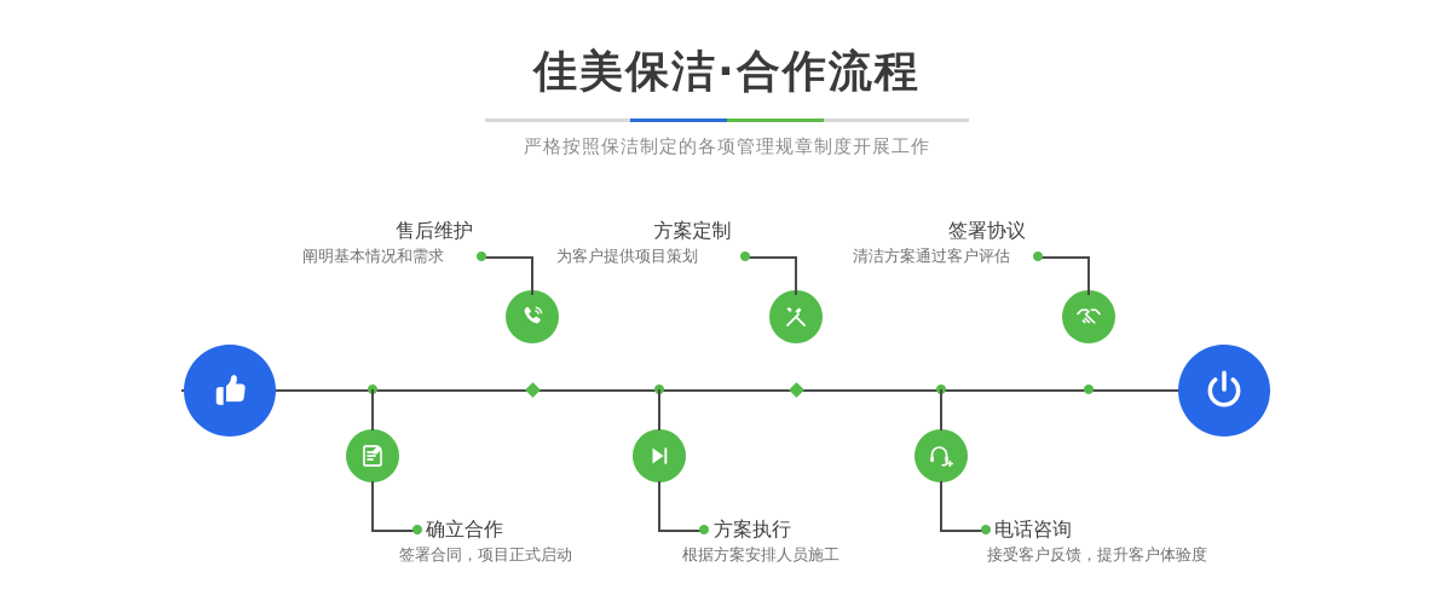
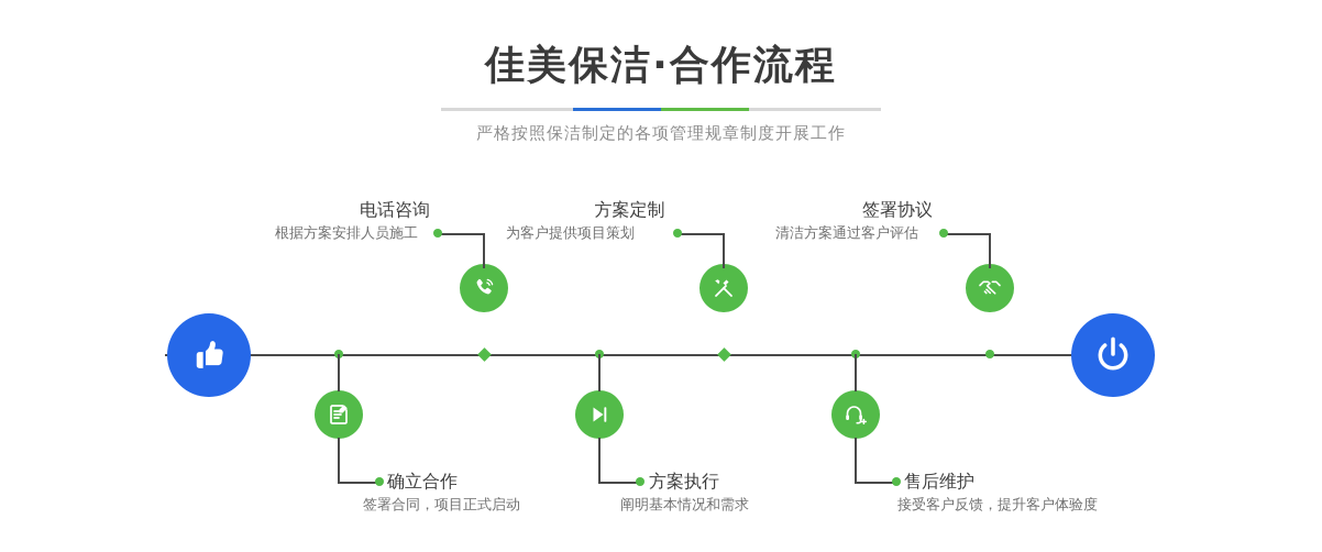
  佳美保洁·合作流程
  严格按照保洁制定的各项管理规章制度开展工作
- 售后维护
+ 电话咨询
- 阐明基本情况和需求
+ 根据方案安排人员施工
  确立合作
  签署合同，项目正式启动
  方案定制
  为客户提供项目策划
  方案执行
- 根据方案安排人员施工
+ 阐明基本情况和需求
  签署协议
  清洁方案通过客户评估
- 电话咨询
+ 售后维护
  接受客户反馈，提升客户体验度
